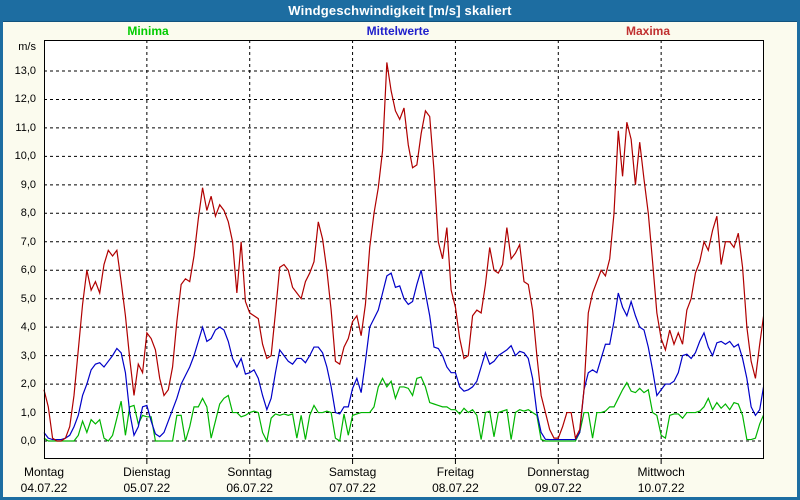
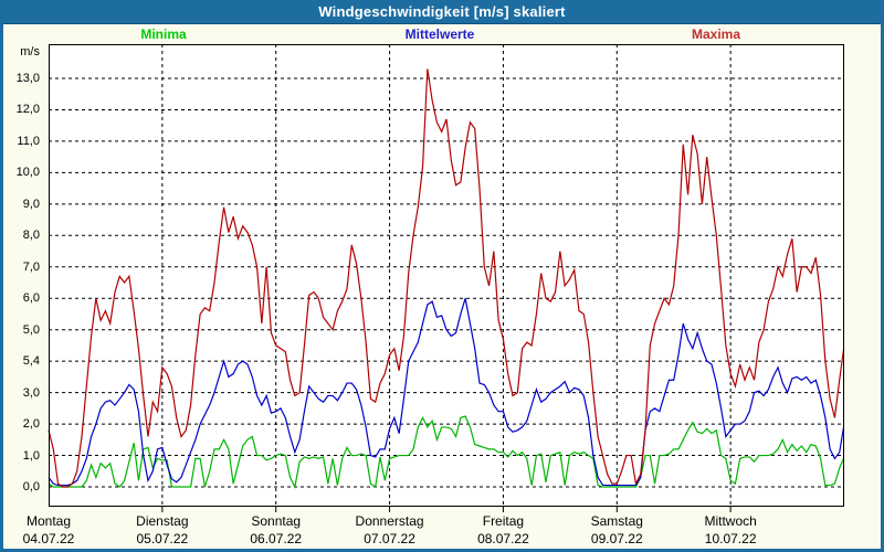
  Windgeschwindigkeit [m/s] skaliert
  Minima
  Mittelwerte
  Maxima
  m/s
  13,0
  12,0
  11,0
  10,0
  9,0
  8,0
  7,0
  6,0
  5,0
- 4,0
+ 5,4
  3,0
  2,0
  1,0
  0,0
  Montag
  04.07.22
  Dienstag
  05.07.22
  Sonntag
  06.07.22
- Samstag
+ Donnerstag
  07.07.22
  Freitag
  08.07.22
- Donnerstag
+ Samstag
  09.07.22
  Mittwoch
  10.07.22
